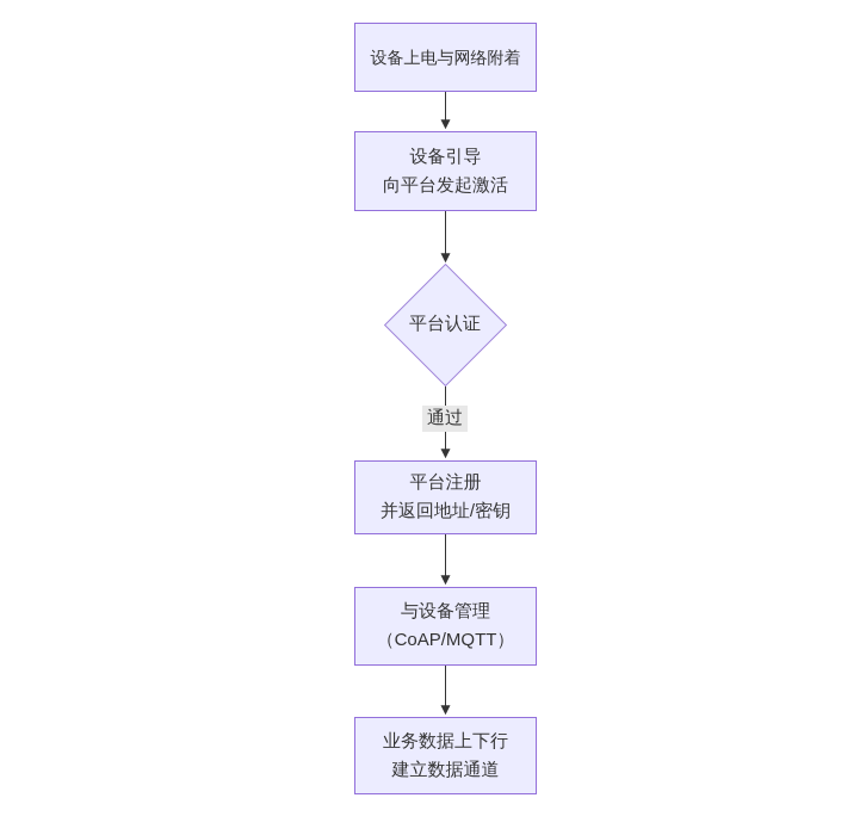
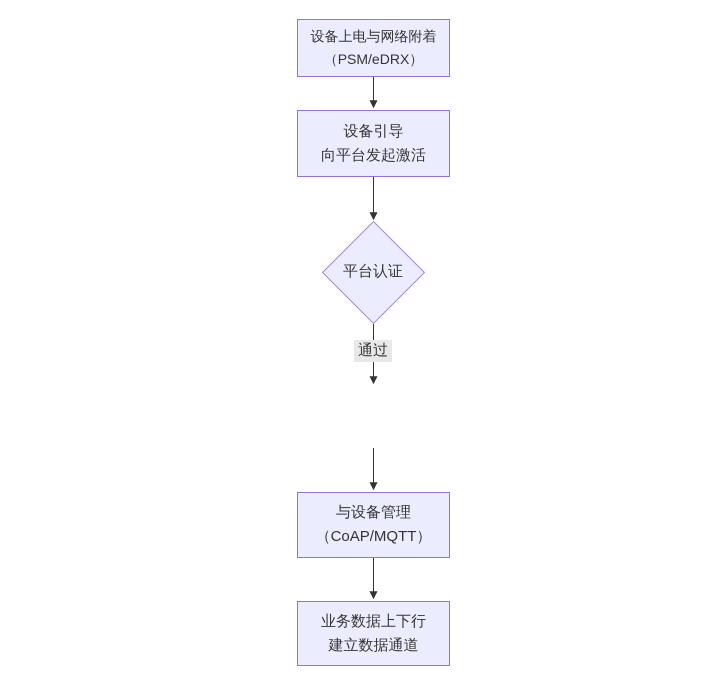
  设备上电与网络附着
+ （PSM/eDRX）
  设备引导
  向平台发起激活
  平台认证
  通过
- 平台注册
- 并返回地址/密钥
  与设备管理
  （CoAP/MQTT）
  业务数据上下行
  建立数据通道
